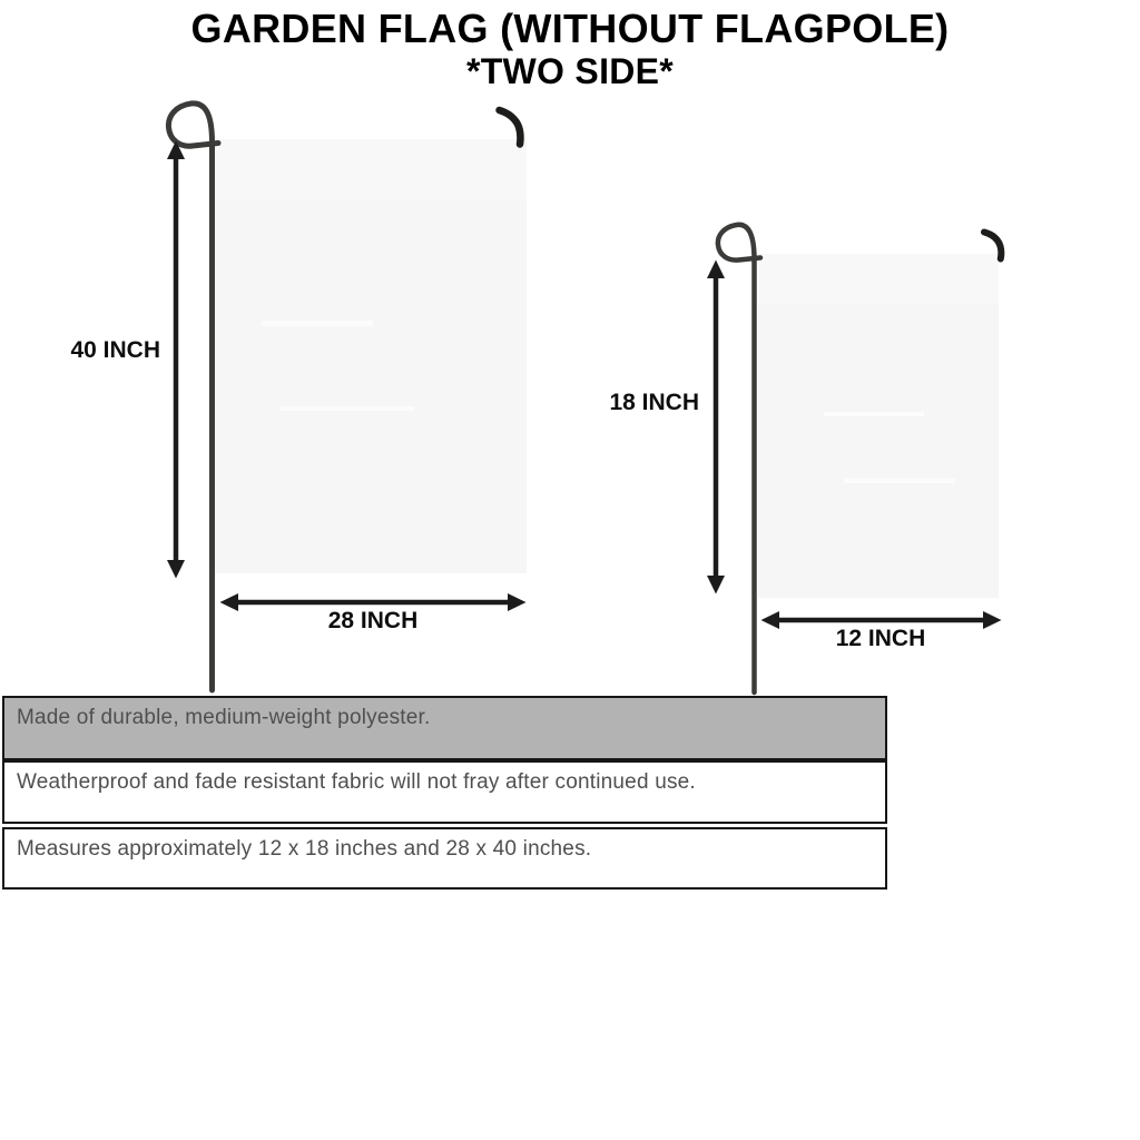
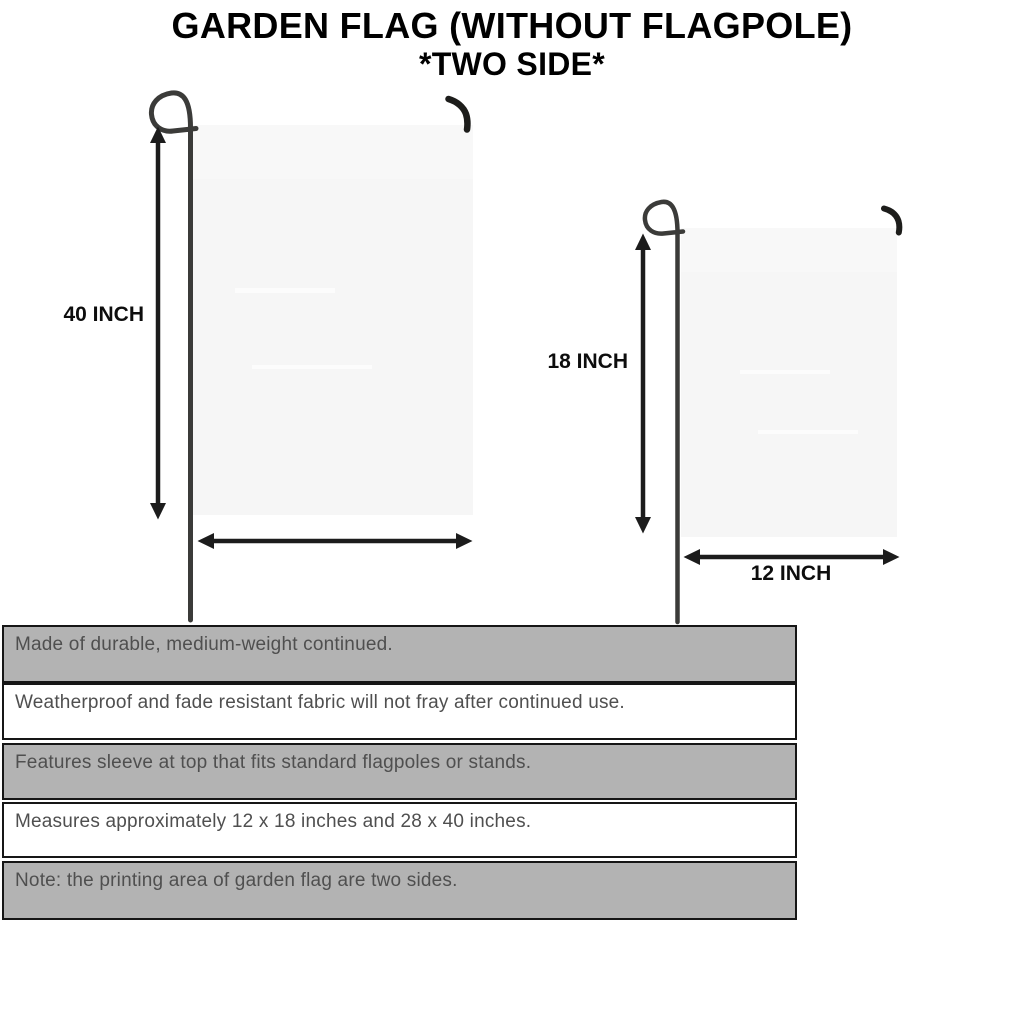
  GARDEN FLAG (WITHOUT FLAGPOLE)
  *TWO SIDE*
  40 INCH
- 28 INCH
  18 INCH
  12 INCH
- Made of durable, medium-weight polyester.
+ Made of durable, medium-weight continued.
  Weatherproof and fade resistant fabric will not fray after continued use.
+ Features sleeve at top that fits standard flagpoles or stands.
  Measures approximately 12 x 18 inches and 28 x 40 inches.
+ Note: the printing area of garden flag are two sides.
